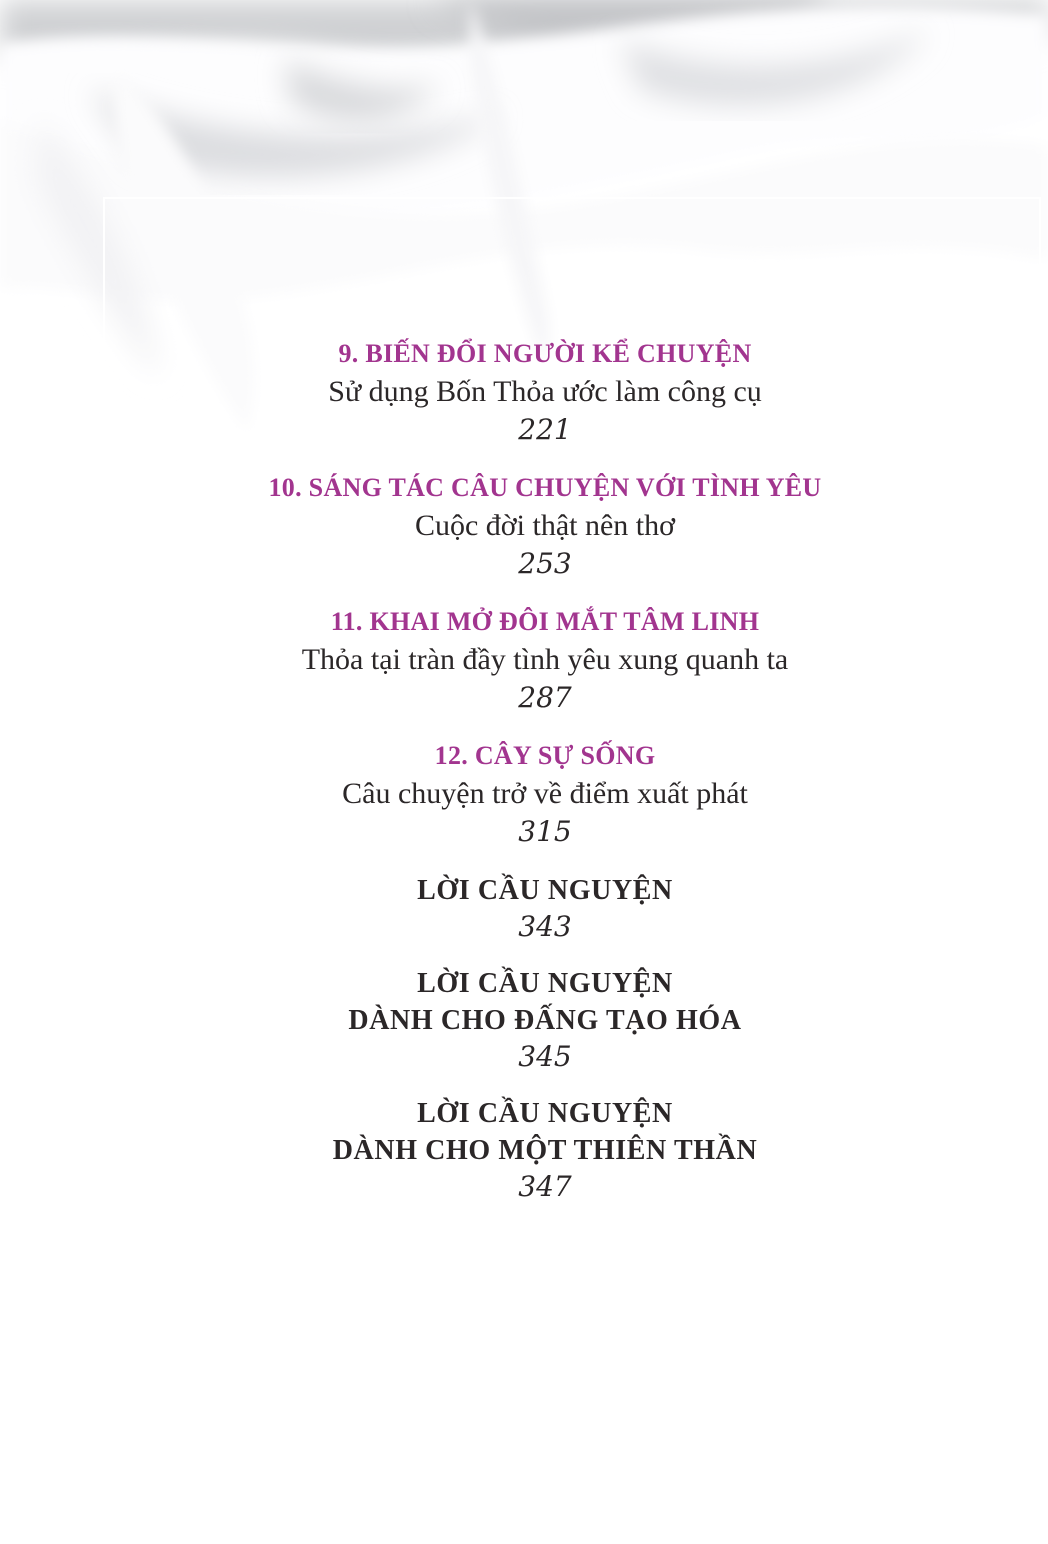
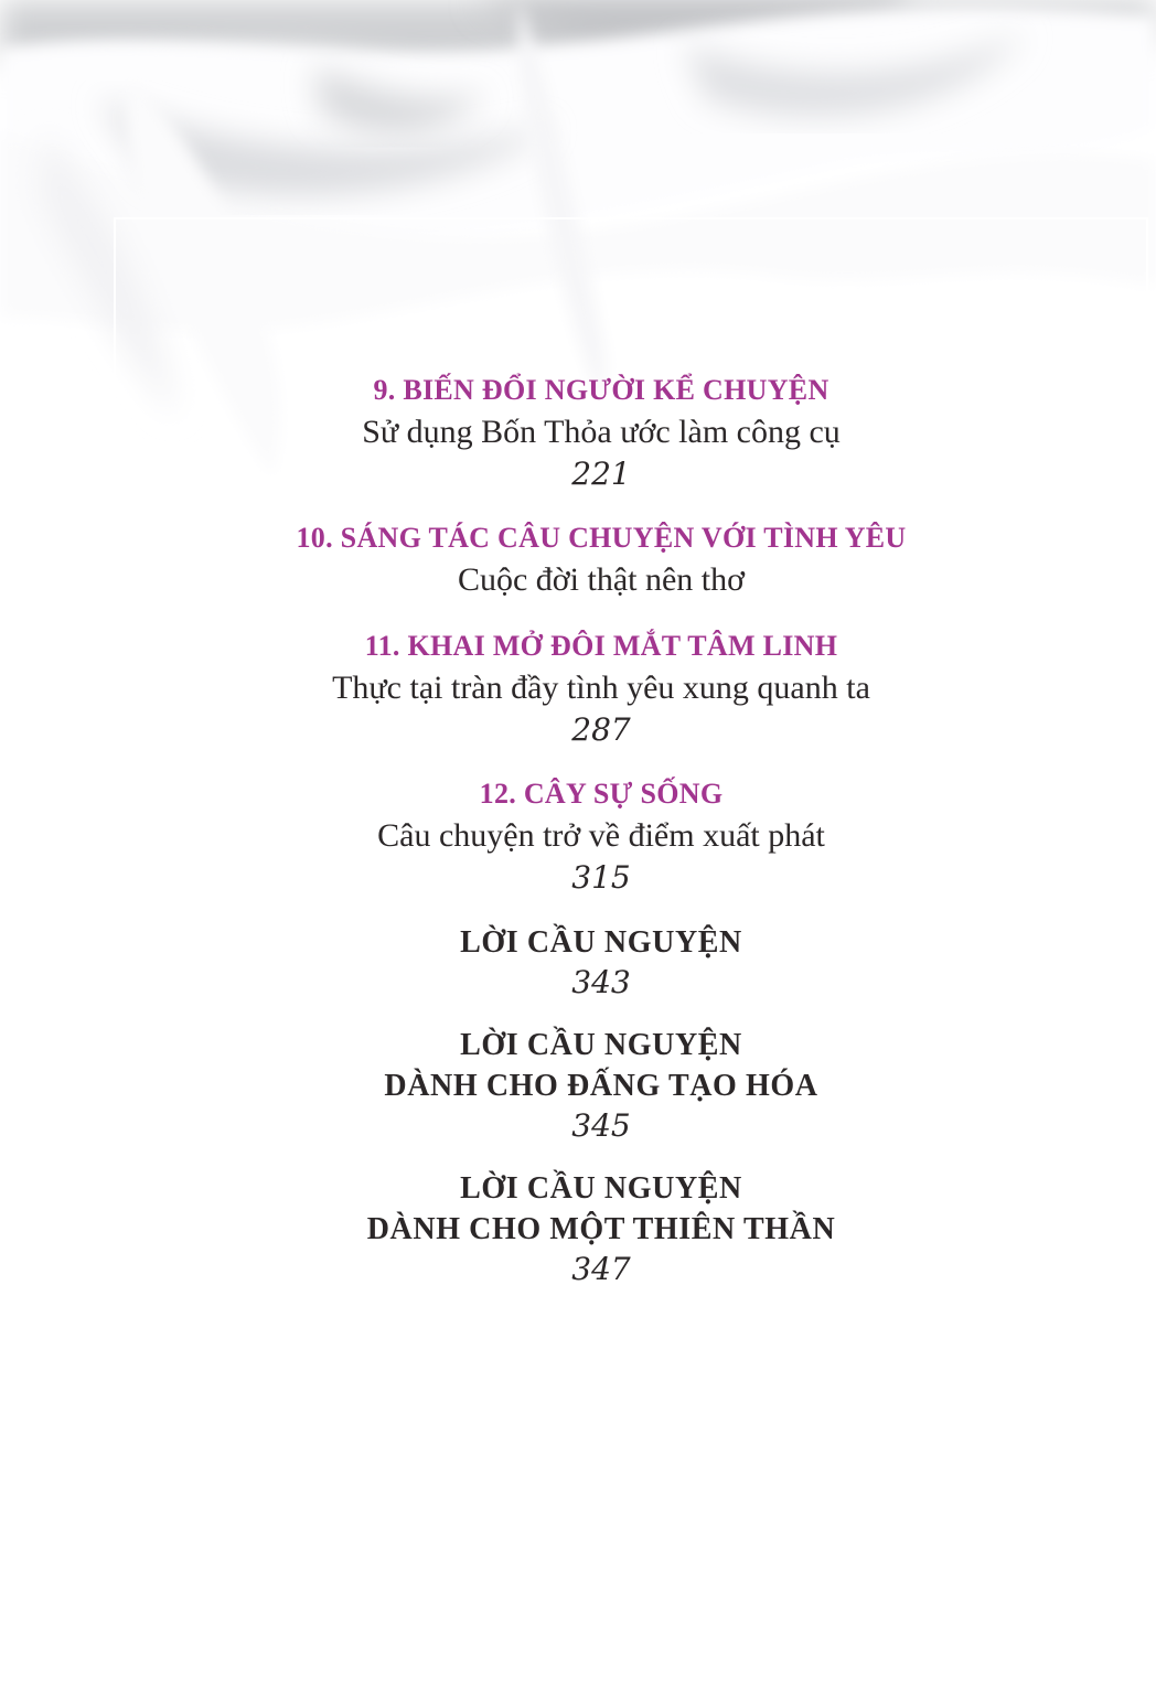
  9. BIẾN ĐỔI NGƯỜI KỂ CHUYỆN
  Sử dụng Bốn Thỏa ước làm công cụ
  221
  10. SÁNG TÁC CÂU CHUYỆN VỚI TÌNH YÊU
  Cuộc đời thật nên thơ
- 253
  11. KHAI MỞ ĐÔI MẮT TÂM LINH
- Thỏa tại tràn đầy tình yêu xung quanh ta
+ Thực tại tràn đầy tình yêu xung quanh ta
  287
  12. CÂY SỰ SỐNG
  Câu chuyện trở về điểm xuất phát
  315
  LỜI CẦU NGUYỆN
  343
  LỜI CẦU NGUYỆN
  DÀNH CHO ĐẤNG TẠO HÓA
  345
  LỜI CẦU NGUYỆN
  DÀNH CHO MỘT THIÊN THẦN
  347
